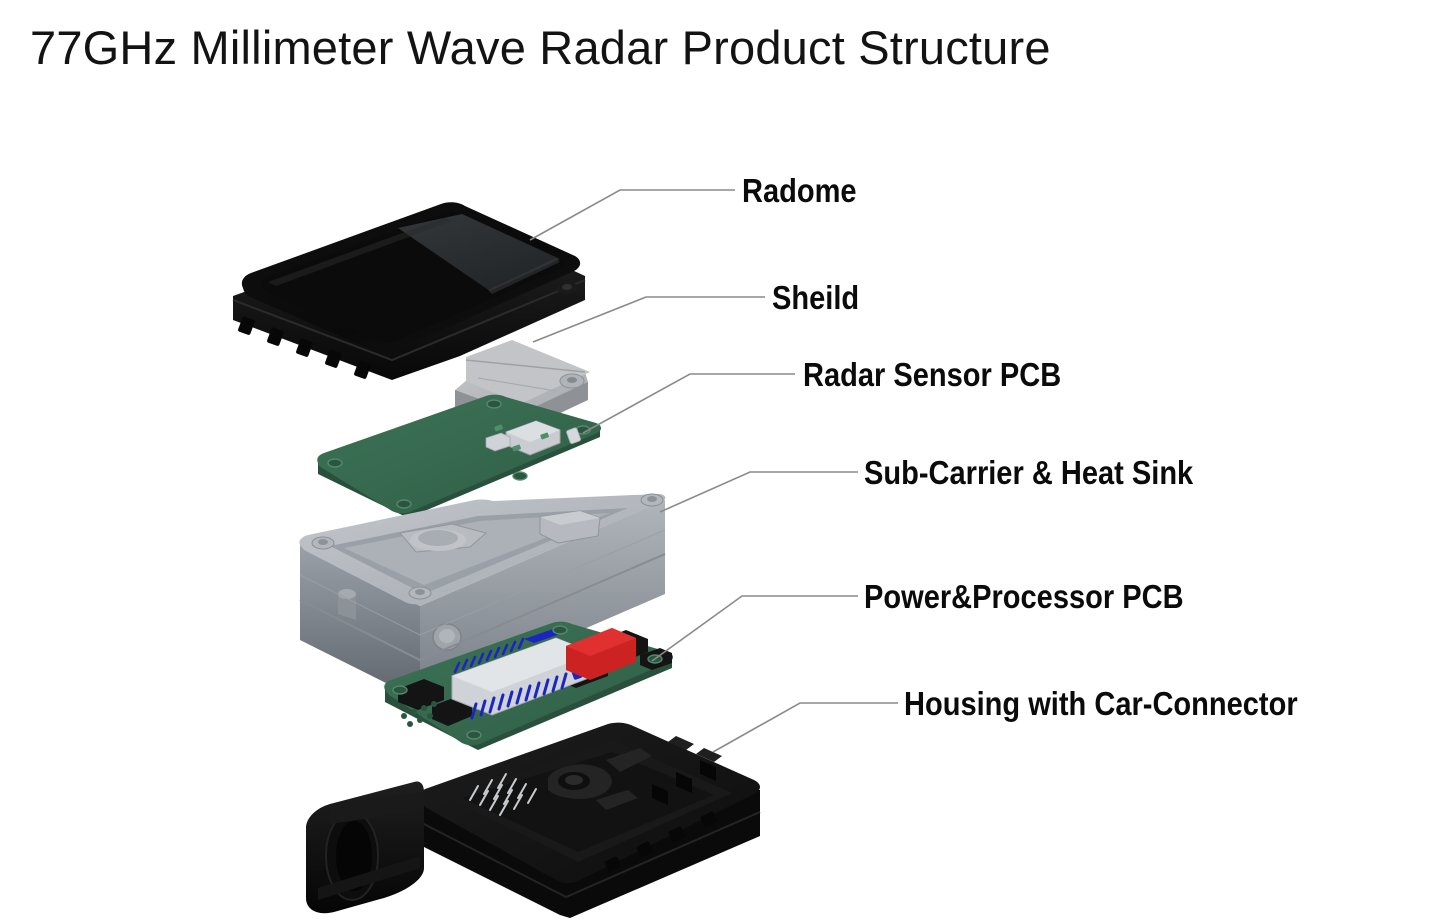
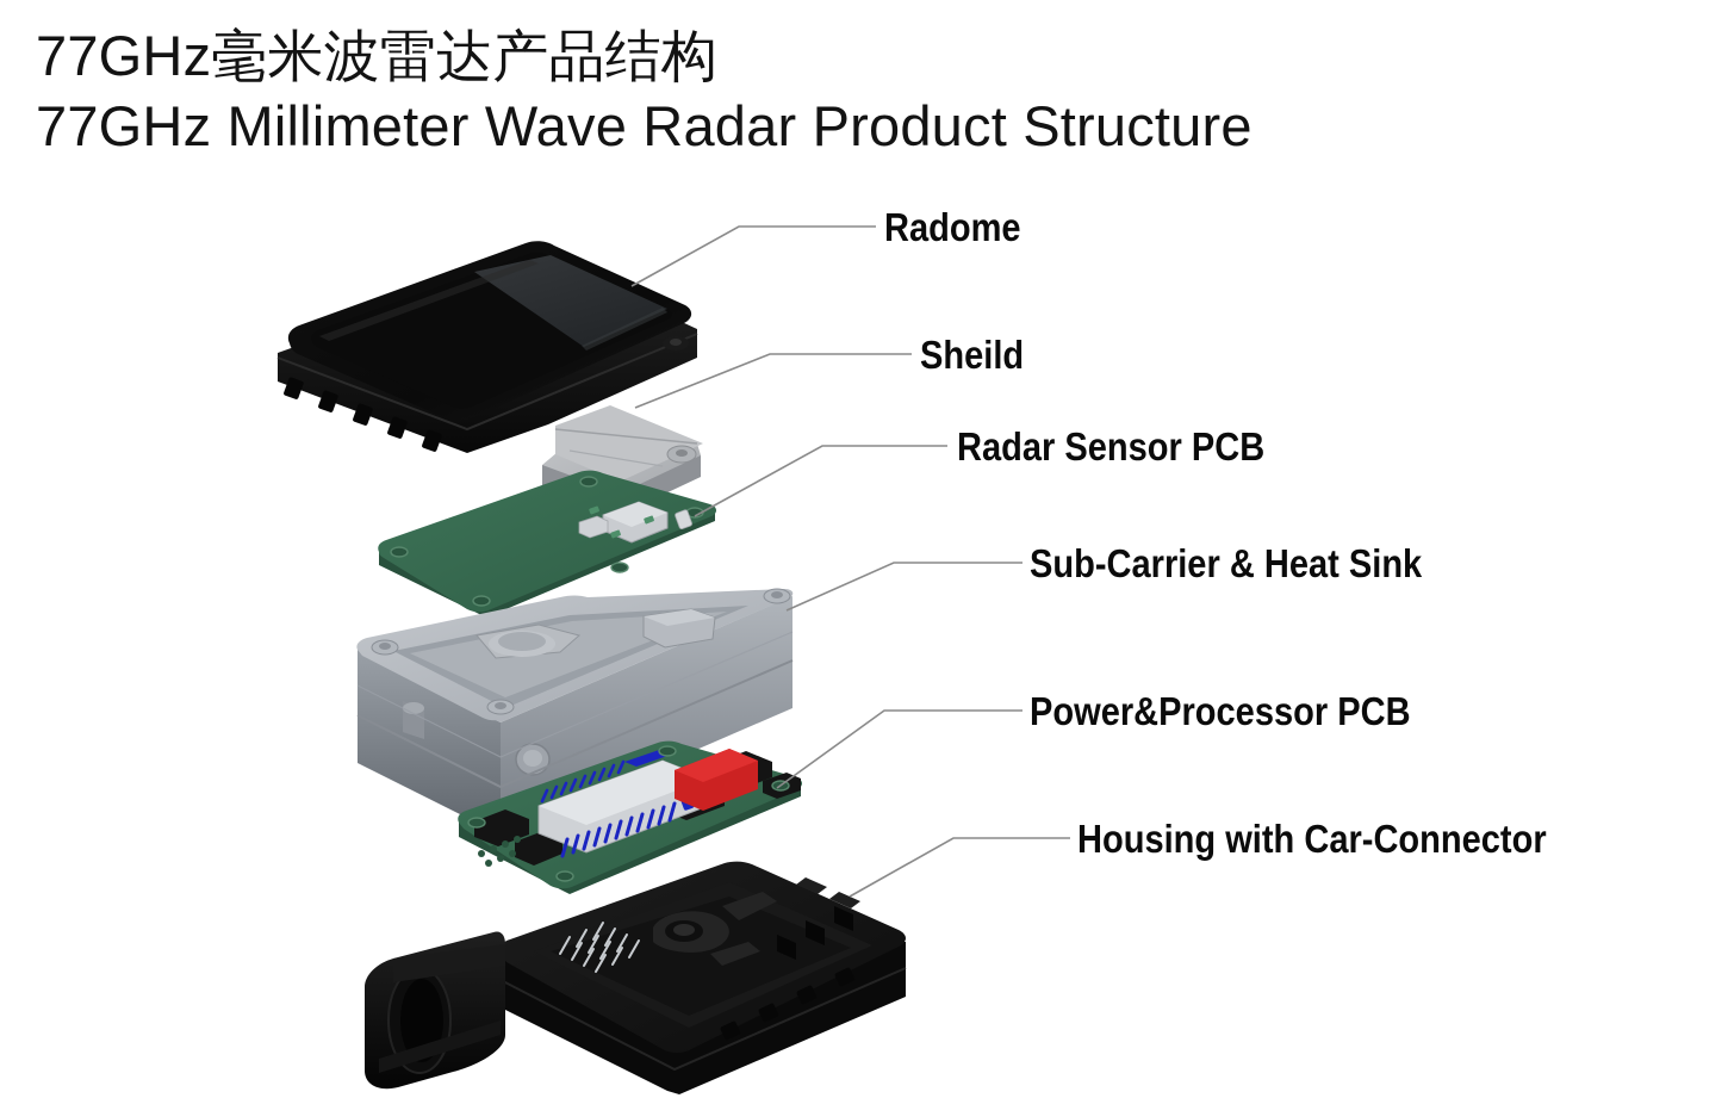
+ 77GHz毫米波雷达产品结构
  77GHz Millimeter Wave Radar Product Structure
  Radome
  Sheild
  Radar Sensor PCB
  Sub-Carrier & Heat Sink
  Power&Processor PCB
  Housing with Car-Connector
